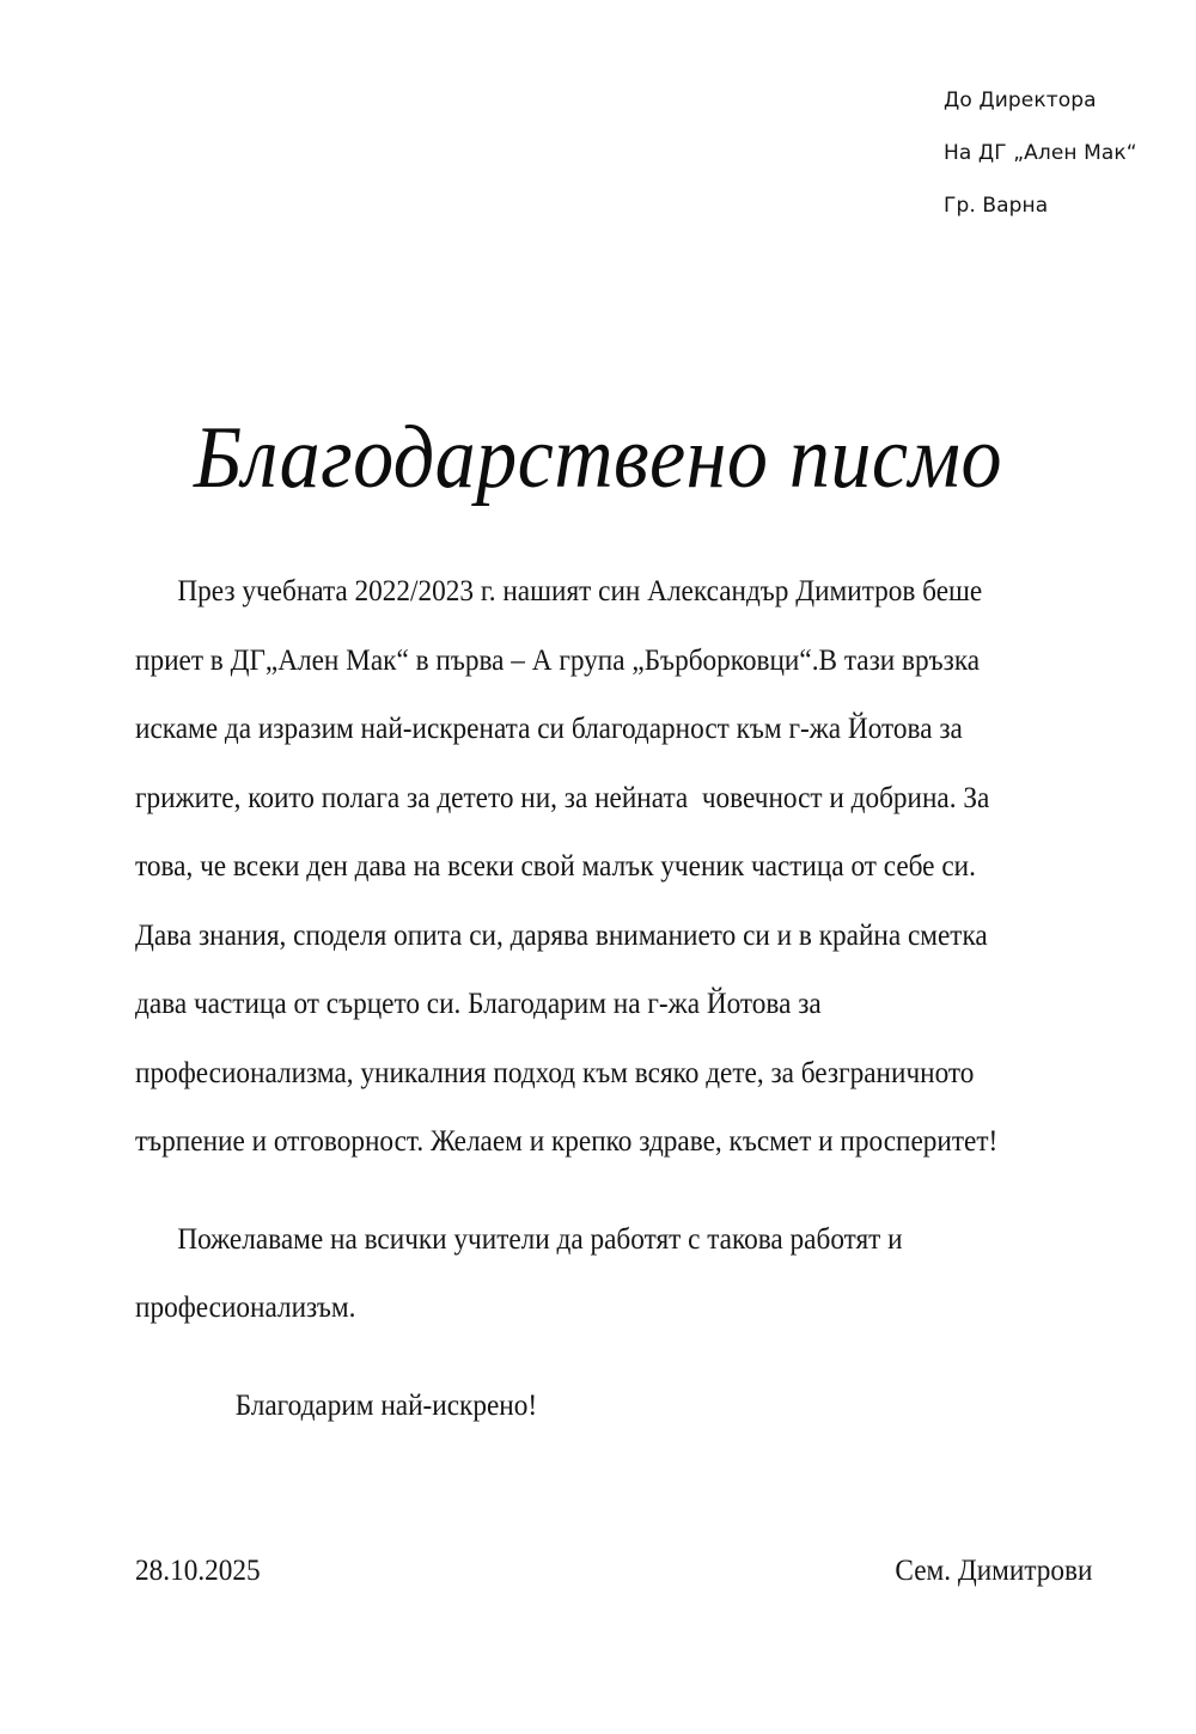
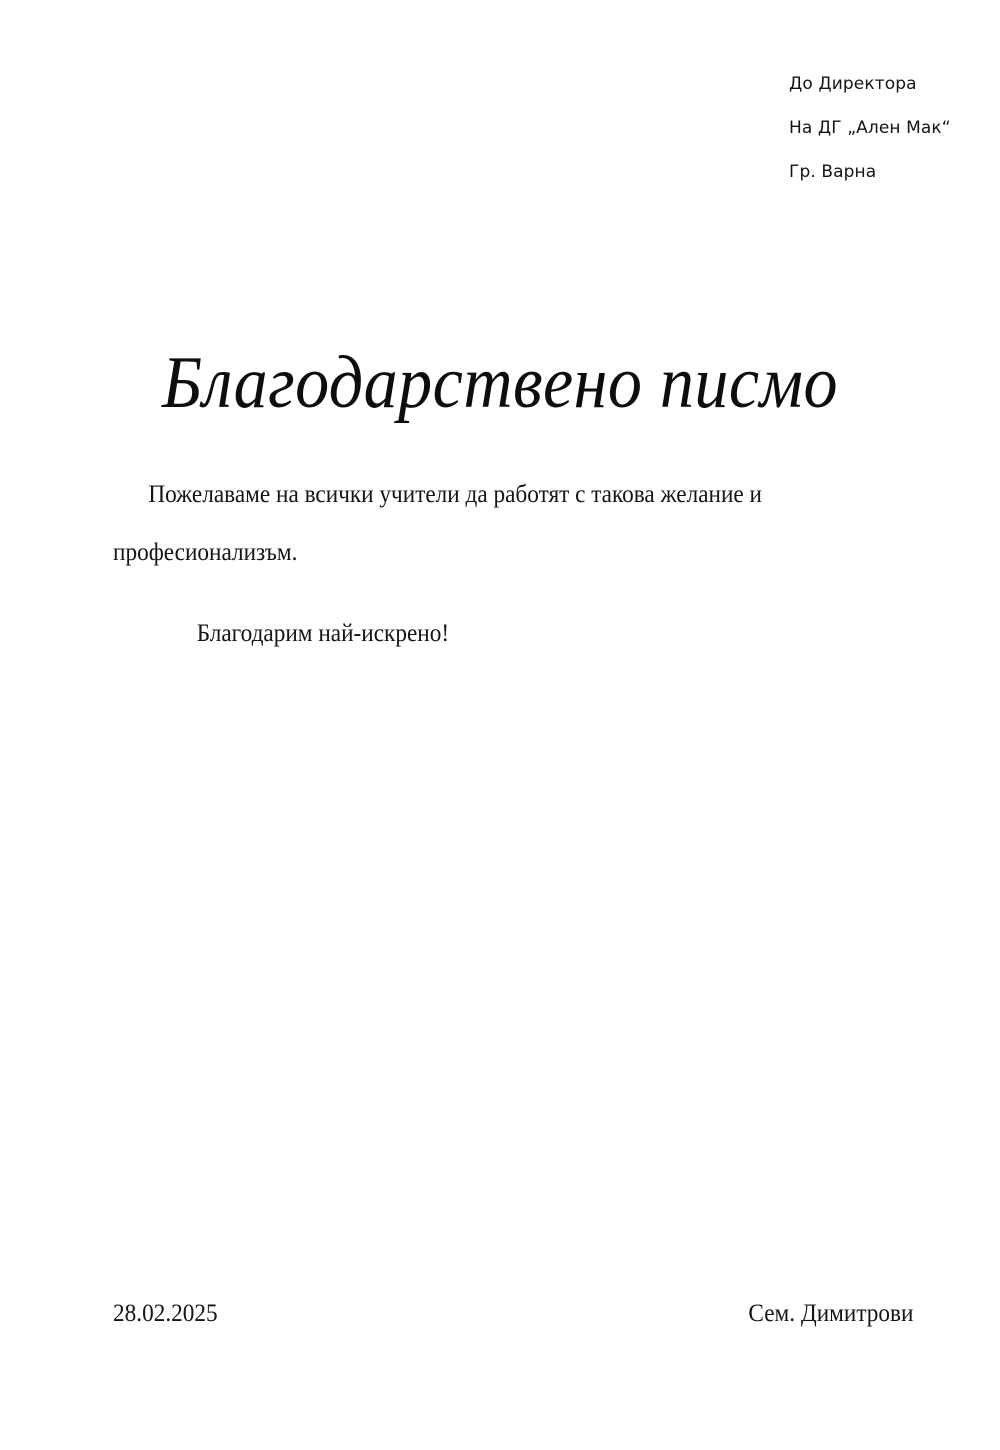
  До Директора
  На ДГ „Ален Мак“
  Гр. Варна
  Благодарствено писмо
- През учебната 2022/2023 г. нашият син Александър Димитров беше приет в ДГ„Ален Мак“ в първа – А група „Бърборковци“.В тази връзка искаме да изразим най-искрената си благодарност към г-жа Йотова за грижите, които полага за детето ни, за нейната човечност и добрина. За това, че всеки ден дава на всеки свой малък ученик частица от себе си. Дава знания, споделя опита си, дарява вниманието си и в крайна сметка дава частица от сърцето си. Благодарим на г-жа Йотова за професионализма, уникалния подход към всяко дете, за безграничното търпение и отговорност. Желаем и крепко здраве, късмет и просперитет!
- Пожелаваме на всички учители да работят с такова работят и професионализъм.
+ Пожелаваме на всички учители да работят с такова желание и професионализъм.
  Благодарим най-искрено!
- 28.10.2025
+ 28.02.2025
  Сем. Димитрови
